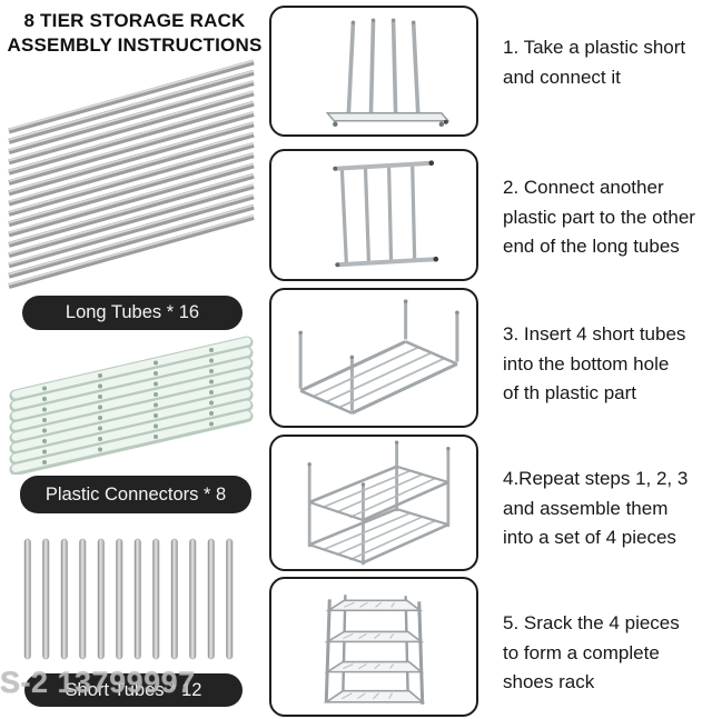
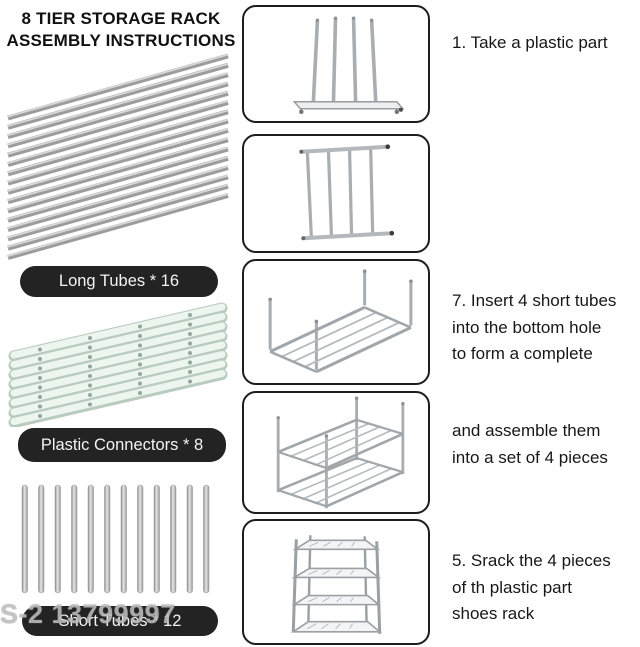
  8 TIER STORAGE RACK
  ASSEMBLY INSTRUCTIONS
  Long Tubes * 16
  Plastic Connectors * 8
  Short Tubes * 12
  S-2 13799997
- 1. Take a plastic short
+ 1. Take a plastic part
- and connect it
- 2. Connect another
- plastic part to the other
- end of the long tubes
- 3. Insert 4 short tubes
+ 7. Insert 4 short tubes
  into the bottom hole
- of th plastic part
+ to form a complete
- 4.Repeat steps 1, 2, 3
  and assemble them
  into a set of 4 pieces
  5. Srack the 4 pieces
- to form a complete
+ of th plastic part
  shoes rack
